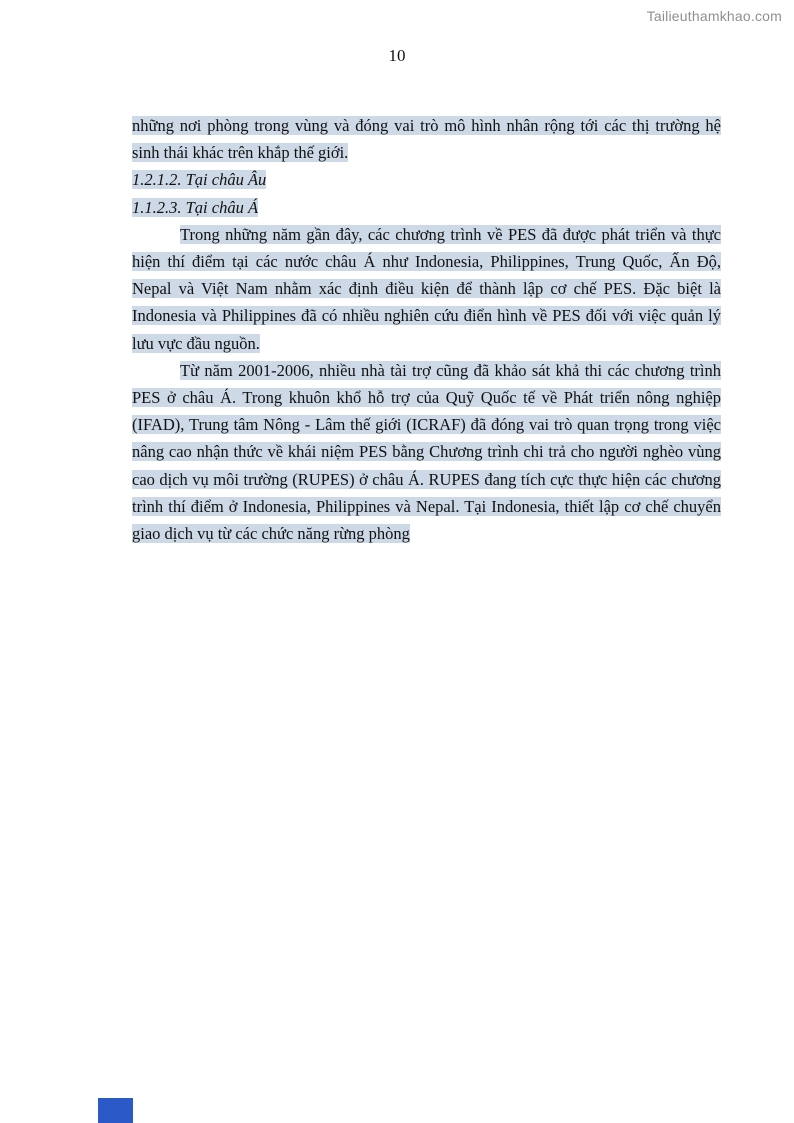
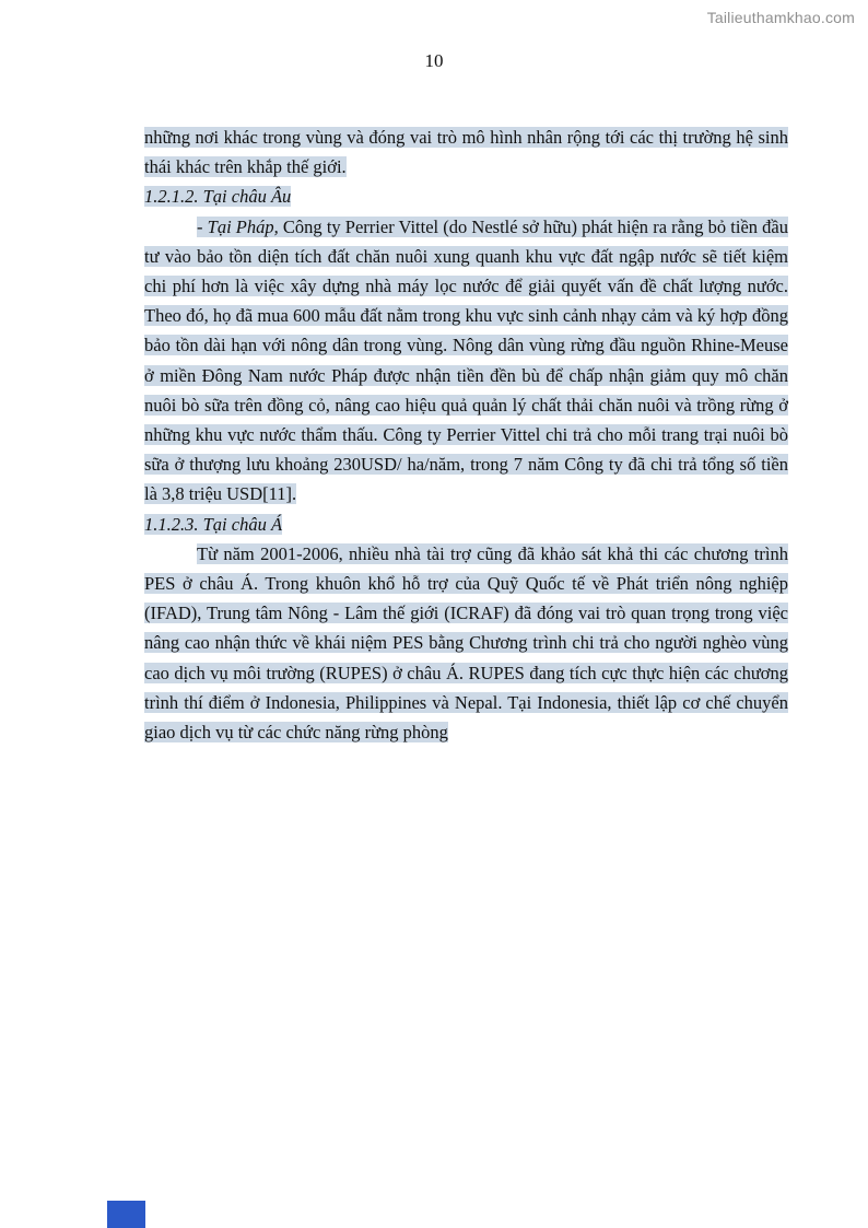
  Tailieuthamkhao.com
  10
- những nơi phòng trong vùng và đóng vai trò mô hình nhân rộng tới các thị trường hệ sinh thái khác trên khắp thế giới.
+ những nơi khác trong vùng và đóng vai trò mô hình nhân rộng tới các thị trường hệ sinh thái khác trên khắp thế giới.
  1.2.1.2. Tại châu Âu
+ - Tại Pháp, Công ty Perrier Vittel (do Nestlé sở hữu) phát hiện ra rằng bỏ tiền đầu tư vào bảo tồn diện tích đất chăn nuôi xung quanh khu vực đất ngập nước sẽ tiết kiệm chi phí hơn là việc xây dựng nhà máy lọc nước để giải quyết vấn đề chất lượng nước. Theo đó, họ đã mua 600 mẫu đất nằm trong khu vực sinh cảnh nhạy cảm và ký hợp đồng bảo tồn dài hạn với nông dân trong vùng. Nông dân vùng rừng đầu nguồn Rhine-Meuse ở miền Đông Nam nước Pháp được nhận tiền đền bù để chấp nhận giảm quy mô chăn nuôi bò sữa trên đồng cỏ, nâng cao hiệu quả quản lý chất thải chăn nuôi và trồng rừng ở những khu vực nước thẩm thấu. Công ty Perrier Vittel chi trả cho mỗi trang trại nuôi bò sữa ở thượng lưu khoảng 230USD/ ha/năm, trong 7 năm Công ty đã chi trả tổng số tiền là 3,8 triệu USD[11].
  1.1.2.3. Tại châu Á
- Trong những năm gần đây, các chương trình về PES đã được phát triển và thực hiện thí điểm tại các nước châu Á như Indonesia, Philippines, Trung Quốc, Ấn Độ, Nepal và Việt Nam nhằm xác định điều kiện để thành lập cơ chế PES. Đặc biệt là Indonesia và Philippines đã có nhiều nghiên cứu điển hình về PES đối với việc quản lý lưu vực đầu nguồn.
  Từ năm 2001-2006, nhiều nhà tài trợ cũng đã khảo sát khả thi các chương trình PES ở châu Á. Trong khuôn khổ hỗ trợ của Quỹ Quốc tế về Phát triển nông nghiệp (IFAD), Trung tâm Nông - Lâm thế giới (ICRAF) đã đóng vai trò quan trọng trong việc nâng cao nhận thức về khái niệm PES bằng Chương trình chi trả cho người nghèo vùng cao dịch vụ môi trường (RUPES) ở châu Á. RUPES đang tích cực thực hiện các chương trình thí điểm ở Indonesia, Philippines và Nepal. Tại Indonesia, thiết lập cơ chế chuyển giao dịch vụ từ các chức năng rừng phòng
